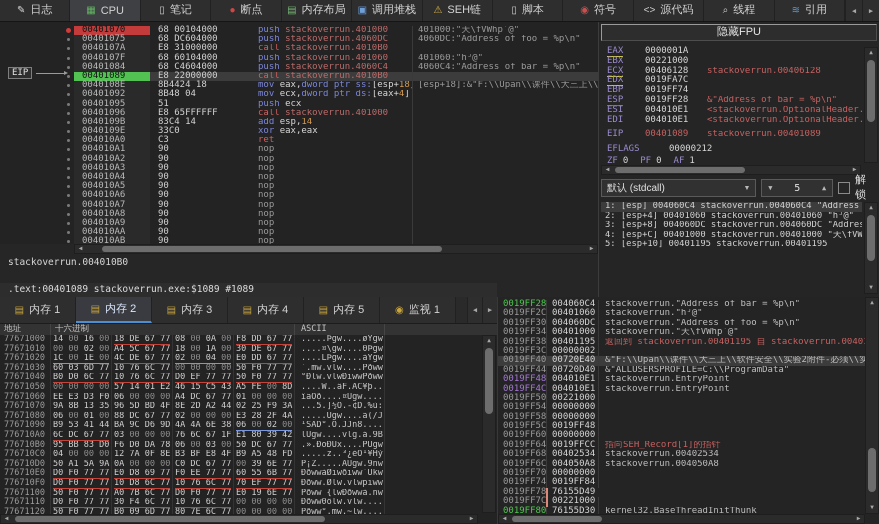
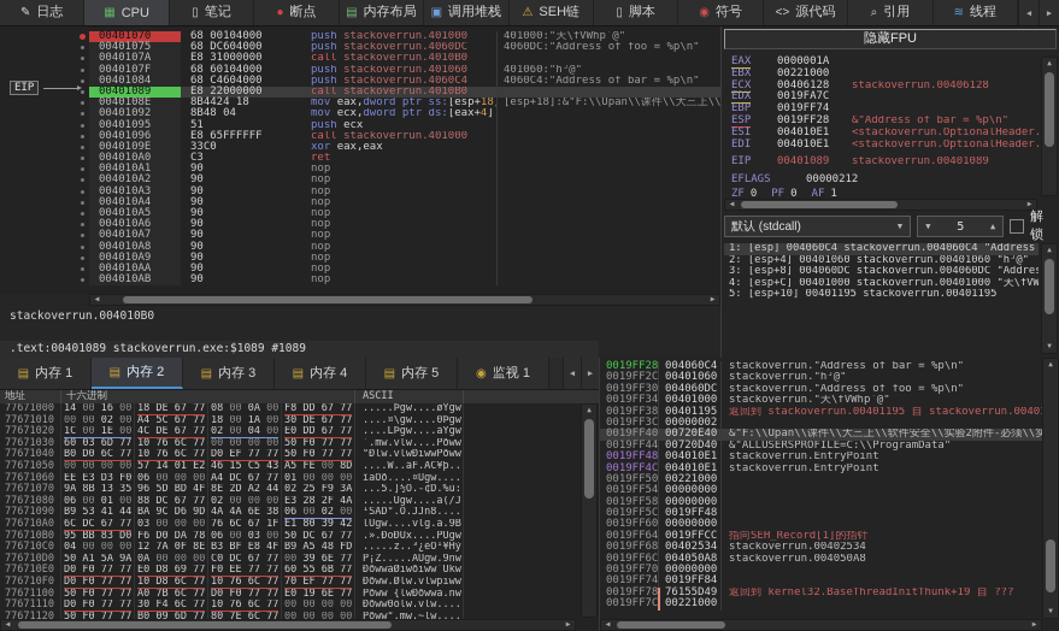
  ✎
  日志
  ▦
  CPU
  ▯
  笔记
  ●
  断点
  ▤
  内存布局
  ▣
  调用堆栈
  ⚠
  SEH链
  ▯
  脚本
  ◉
  符号
  <>
  源代码
  ⌕
- 线程
+ 引用
  ≋
- 引用
+ 线程
  ◀
  ▶
  00401070
  68 00104000
  push stackoverrun.401000
  401000:"天\fVWhp`@"
  00401075
  68 DC604000
  push stackoverrun.4060DC
  4060DC:"Address of foo = %p\n"
  0040107A
  E8 31000000
  call stackoverrun.4010B0
  0040107F
  68 60104000
  push stackoverrun.401060
  401060:"hᴶ@"
  00401084
  68 C4604000
  push stackoverrun.4060C4
  4060C4:"Address of bar = %p\n"
  00401089
  E8 22000000
  call stackoverrun.4010B0
  0040108E
  8B4424 18
  mov eax,dword ptr ss:[esp+18
  [esp+18]:&"F:\\Upan\\课件\\大三上\\
  00401092
  8B48 04
  mov ecx,dword ptr ds:[eax+4]
  00401095
  51
  push ecx
  00401096
  E8 65FFFFFF
  call stackoverrun.401000
- 0040109B
- 83C4 14
- add esp,14
  0040109E
  33C0
  xor eax,eax
  004010A0
  C3
  ret
  004010A1
  90
  nop
  004010A2
  90
  nop
  004010A3
  90
  nop
  004010A4
  90
  nop
  004010A5
  90
  nop
  004010A6
  90
  nop
  004010A7
  90
  nop
  004010A8
  90
  nop
  004010A9
  90
  nop
  004010AA
  90
  nop
  004010AB
  90
  nop
  EIP
  stackoverrun.004010B0
  .text:00401089 stackoverrun.exe:$1089 #1089
  隐藏FPU
  EAX
  0000001A
  EBX
  00221000
  ECX
  00406128
  stackoverrun.00406128
  EDX
  0019FA7C
  EBP
  0019FF74
  ESP
  0019FF28
  &"Address of bar = %p\n"
  ESI
  004010E1
  <stackoverrun.OptionalHeader.
  EDI
  004010E1
  <stackoverrun.OptionalHeader.
  EIP
  00401089
  stackoverrun.00401089
  EFLAGS
  00000212
  ZF 0
  PF 0
  AF 1
  默认 (stdcall)
  ▼
  5
  ▲
  解锁
  1: [esp] 004060C4 stackoverrun.004060C4 "Address
  2: [esp+4] 00401060 stackoverrun.00401060 "hᴶ@"
  3: [esp+8] 004060DC stackoverrun.004060DC "Addres
  4: [esp+C] 00401000 stackoverrun.00401000 "天\fVW
  5: [esp+10] 00401195 stackoverrun.00401195
  ▤
  内存 1
  ▤
  内存 2
  ▤
  内存 3
  ▤
  内存 4
  ▤
  内存 5
  ◉
  监视 1
  ◀
  ▶
  地址
  十六进制
  ASCII
  77671000
  14 00 16 00
  18 DE 67 77
  08 00 0A 00
  F8 DD 67 77
  .....Þgw....øÝgw
  77671010
  00 00 02 00
  A4 5C 67 77
  18 00 1A 00
  30 DE 67 77
  ....¤\gw....0Þgw
  77671020
  1C 00 1E 00
  4C DE 67 77
  02 00 04 00
  E0 DD 67 77
  ....LÞgw....àÝgw
  77671030
  60 03 6D 77
  10 76 6C 77
  00 00 00 00
  50 F0 77 77
  `.mw.vlw....Pðww
  77671040
  B0 D0 6C 77
  10 76 6C 77
  D0 EF 77 77
  50 F0 77 77
  °Ðlw.vlwÐïwwPðww
  77671050
  00 00 00 00
  57 14 01 E2
  46 15 C5 43
  A5 FE 00 8D
  ....W..âF.ÅC¥þ..
  77671060
  EE E3 D3 F0
  06 00 00 00
  A4 DC 67 77
  01 00 00 00
  îãÓð....¤Ügw....
  77671070
  9A 8B 13 35
  96 5D BD 4F
  8E 2D A2 44
  02 25 F9 3A
  ...5.]½O.-¢D.%ù:
  77671080
  06 00 01 00
  88 DC 67 77
  02 00 00 00
  E3 28 2F 4A
  .....Ügw....ã(/J
  77671090
  B9 53 41 44
  BA 9C D6 9D
  4A 4A 6E 38
  06 00 02 00
  ¹SAD°.Ö.JJn8....
  776710A0
  6C DC 67 77
  03 00 00 00
  76 6C 67 1F
  E1 80 39 42
  lÜgw....vlg.á.9B
  776710B0
  95 BB 83 D0
  F6 D0 DA 78
  06 00 03 00
  50 DC 67 77
  .».ÐöÐÚx....PÜgw
  776710C0
  04 00 00 00
  12 7A 0F 8E
  B3 BF E8 4F
  B9 A5 48 FD
  .....z..³¿èO¹¥Hý
  776710D0
  50 A1 5A 9A
  0A 00 00 00
  C0 DC 67 77
  00 39 6E 77
  P¡Z.....ÀÜgw.9nw
  776710E0
  D0 F0 77 77
  E0 D8 69 77
  F0 EE 77 77
  60 55 6B 77
  ÐðwwàØiwðïww`Ukw
  776710F0
  D0 F0 77 77
  10 D8 6C 77
  10 76 6C 77
  70 EF 77 77
  Ððww.Ølw.vlwpïww
  77671100
  50 F0 77 77
  A0 7B 6C 77
  D0 F0 77 77
  E0 19 6E 77
  Pðww {lwÐðwwà.nw
  77671110
  D0 F0 77 77
  30 F4 6C 77
  10 76 6C 77
  00 00 00 00
  Ððww0ôlw.vlw....
  77671120
  50 F0 77 77
  B0 09 6D 77
  80 7E 6C 77
  00 00 00 00
  Pðww°.mw.~lw....
  0019FF28
  004060C4
  stackoverrun."Address of bar = %p\n"
  0019FF2C
  00401060
  stackoverrun."hᴶ@"
  0019FF30
  004060DC
  stackoverrun."Address of foo = %p\n"
  0019FF34
  00401000
  stackoverrun."天\fVWhp`@"
  0019FF38
  00401195
  返回到 stackoverrun.00401195 自 stackoverrun.0040
  0019FF3C
  00000002
  0019FF40
  00720E40
  &"F:\\Upan\\课件\\大三上\\软件安全\\实验2附件-必须\\实
  0019FF44
  00720D40
  &"ALLUSERSPROFILE=C:\\ProgramData"
  0019FF48
  004010E1
  stackoverrun.EntryPoint
  0019FF4C
  004010E1
  stackoverrun.EntryPoint
  0019FF50
  00221000
  0019FF54
  00000000
  0019FF58
  00000000
  0019FF5C
  0019FF48
  0019FF60
  00000000
  0019FF64
  0019FFCC
  指向SEH_Record[1]的指针
  0019FF68
  00402534
  stackoverrun.00402534
  0019FF6C
  004050A8
  stackoverrun.004050A8
  0019FF70
  00000000
  0019FF74
  0019FF84
  0019FF78
  76155D49
+ 返回到 kernel32.BaseThreadInitThunk+19 自 ???
  0019FF7C
  00221000
- 0019FF80
- 76155D30
- kernel32.BaseThreadInitThunk
